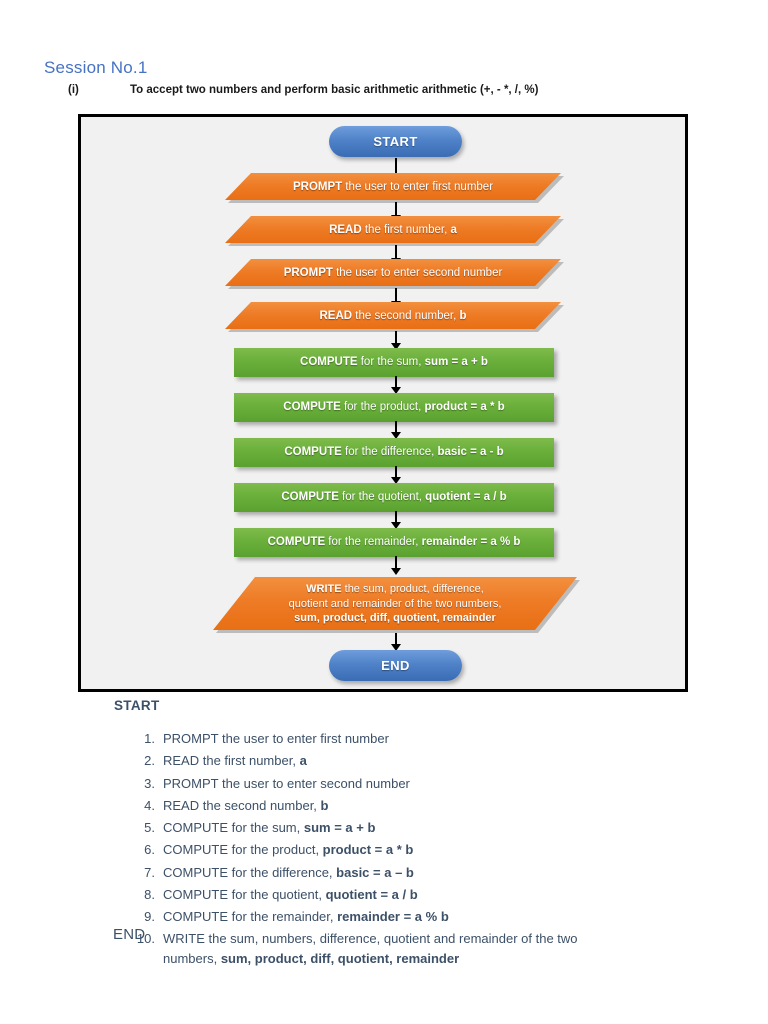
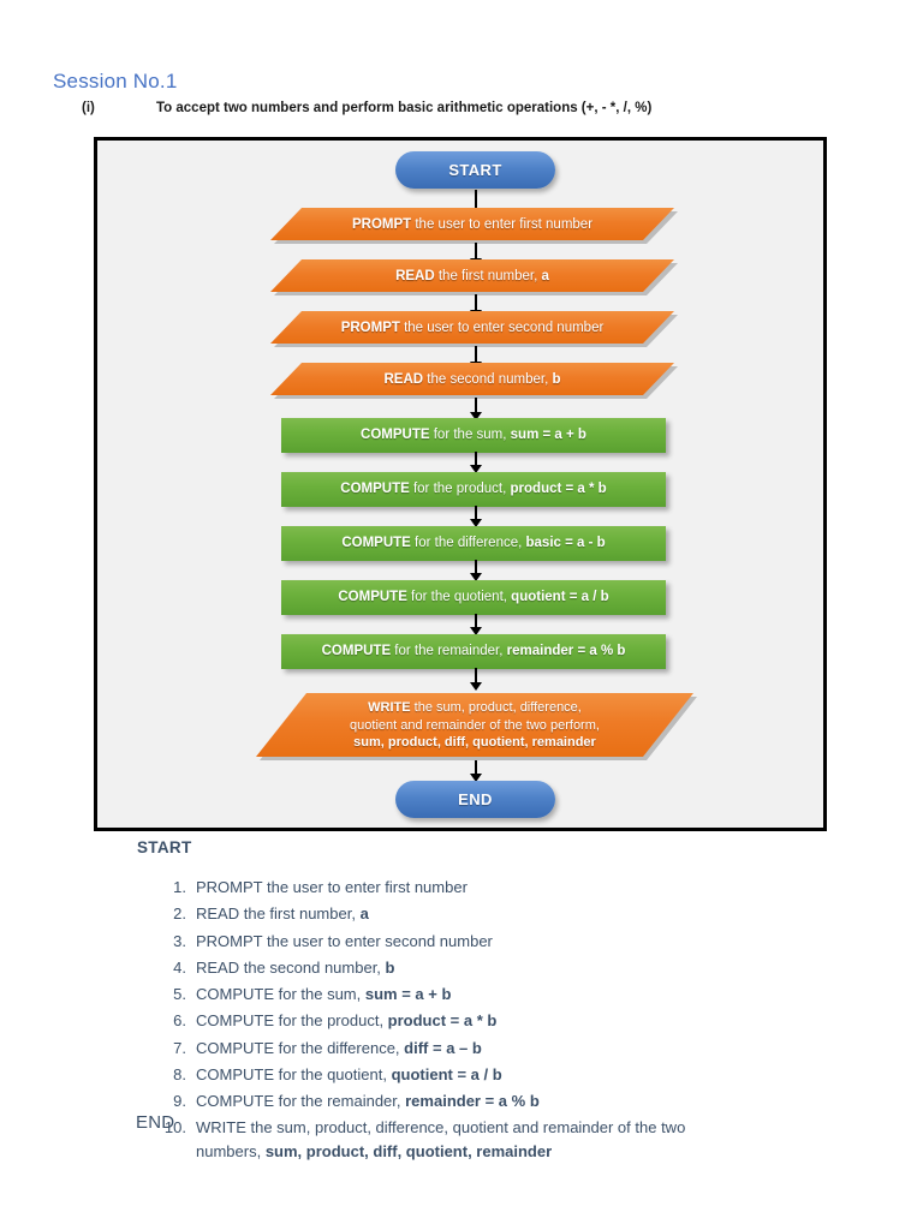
  Session No.1
- (i) To accept two numbers and perform basic arithmetic arithmetic (+, - *, /, %)
+ (i) To accept two numbers and perform basic arithmetic operations (+, - *, /, %)
  START
  PROMPT the user to enter first number
  READ the first number, a
  PROMPT the user to enter second number
  READ the second number, b
  COMPUTE for the sum, sum = a + b
  COMPUTE for the product, product = a * b
  COMPUTE for the difference, basic = a - b
  COMPUTE for the quotient, quotient = a / b
  COMPUTE for the remainder, remainder = a % b
  WRITE the sum, product, difference,
- quotient and remainder of the two numbers,
+ quotient and remainder of the two perform,
  sum, product, diff, quotient, remainder
  END
  START
  1.
  PROMPT the user to enter first number
  2.
  READ the first number, a
  3.
  PROMPT the user to enter second number
  4.
  READ the second number, b
  5.
  COMPUTE for the sum, sum = a + b
  6.
  COMPUTE for the product, product = a * b
  7.
- COMPUTE for the difference, basic = a – b
+ COMPUTE for the difference, diff = a – b
  8.
  COMPUTE for the quotient, quotient = a / b
  9.
  COMPUTE for the remainder, remainder = a % b
  10.
- WRITE the sum, numbers, difference, quotient and remainder of the two numbers, sum, product, diff, quotient, remainder
+ WRITE the sum, product, difference, quotient and remainder of the two numbers, sum, product, diff, quotient, remainder
  END
